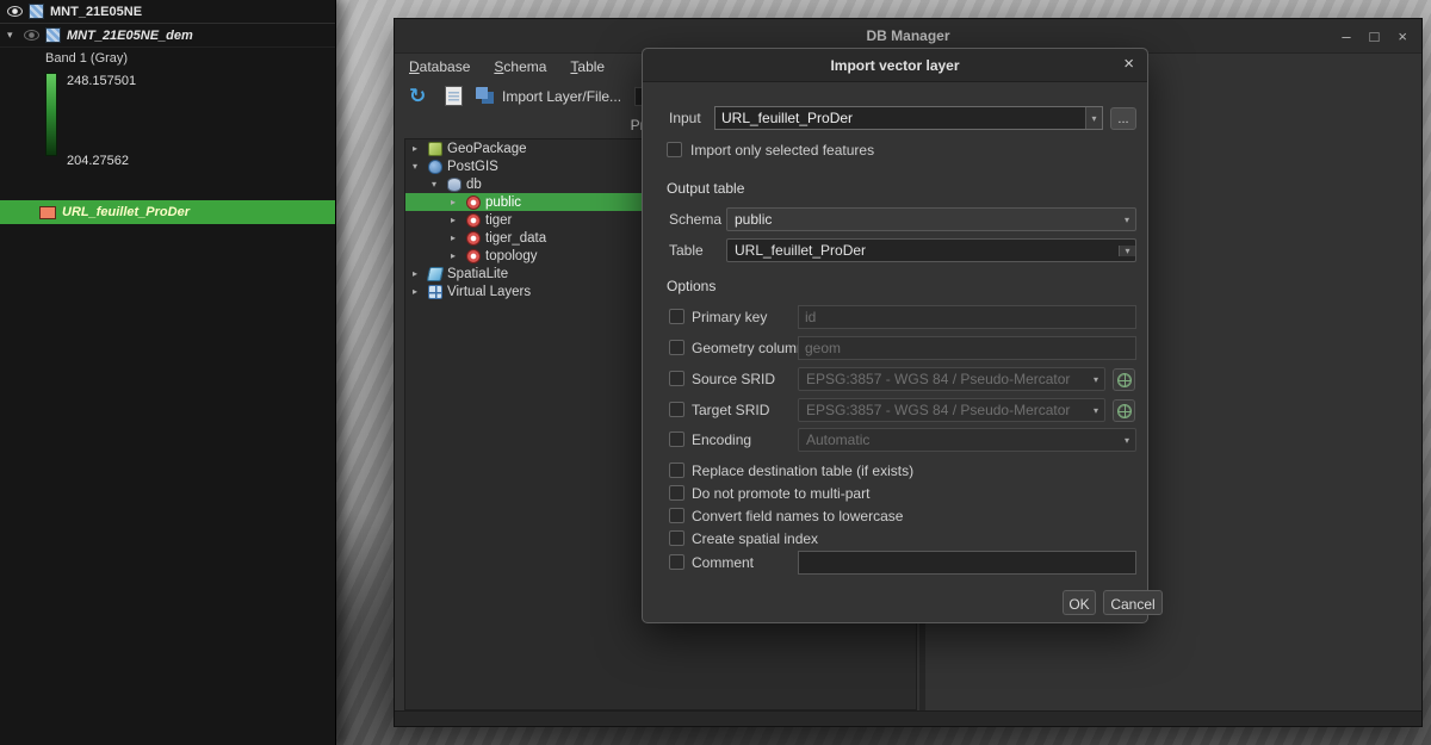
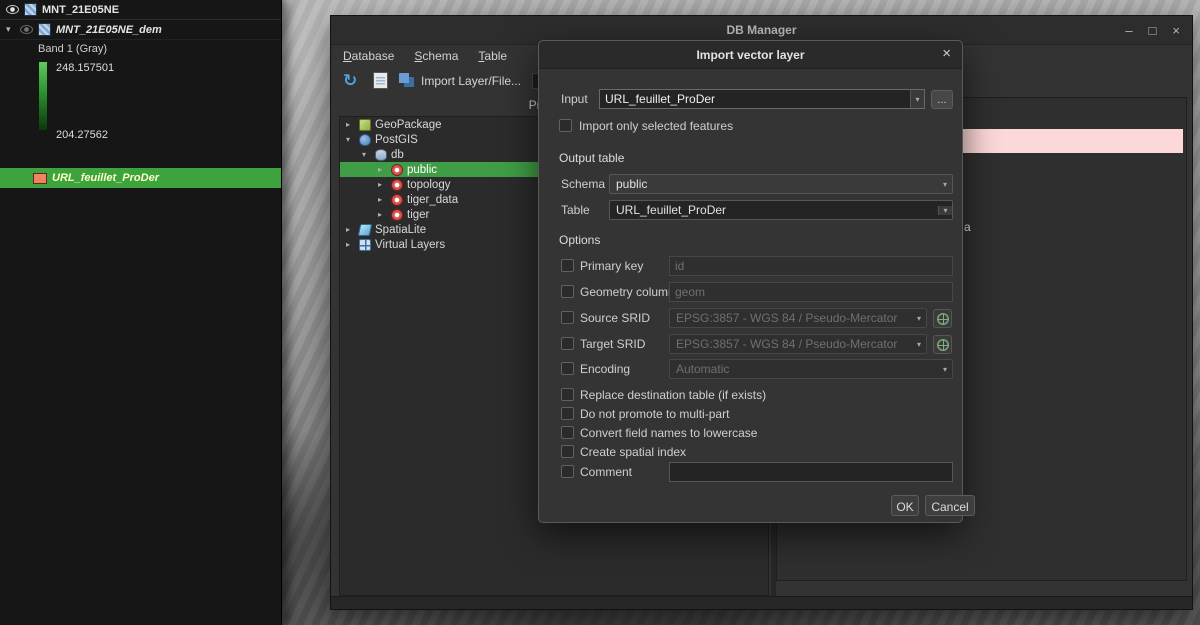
  MNT_21E05NE
  ▾
  MNT_21E05NE_dem
  Band 1 (Gray)
  248.157501
  204.27562
  URL_feuillet_ProDer
  DB Manager
  –
  □
  ×
  Database
  Schema
  Table
  ↻
  Import Layer/File...
  ▸
  GeoPackage
  ▾
  PostGIS
  ▾
  db
  ▸
  public
  ▸
- tiger
+ topology
  ▸
  tiger_data
  ▸
- topology
+ tiger
  ▸
  SpatiaLite
  ▸
  Virtual Layers
+ a
  Import vector layer
  ×
  Input
  URL_feuillet_ProDer
  ▾
  ...
  Import only selected features
  Output table
  Schema
  public
  ▾
  Table
  URL_feuillet_ProDer
  ▾
  Options
  Primary key
  id
  Geometry colum
  geom
  Source SRID
  EPSG:3857 - WGS 84 / Pseudo-Mercator
  ▾
  Target SRID
  EPSG:3857 - WGS 84 / Pseudo-Mercator
  ▾
  Encoding
  Automatic
  ▾
  Replace destination table (if exists)
  Do not promote to multi-part
  Convert field names to lowercase
  Create spatial index
  Comment
  OK
  Cancel
